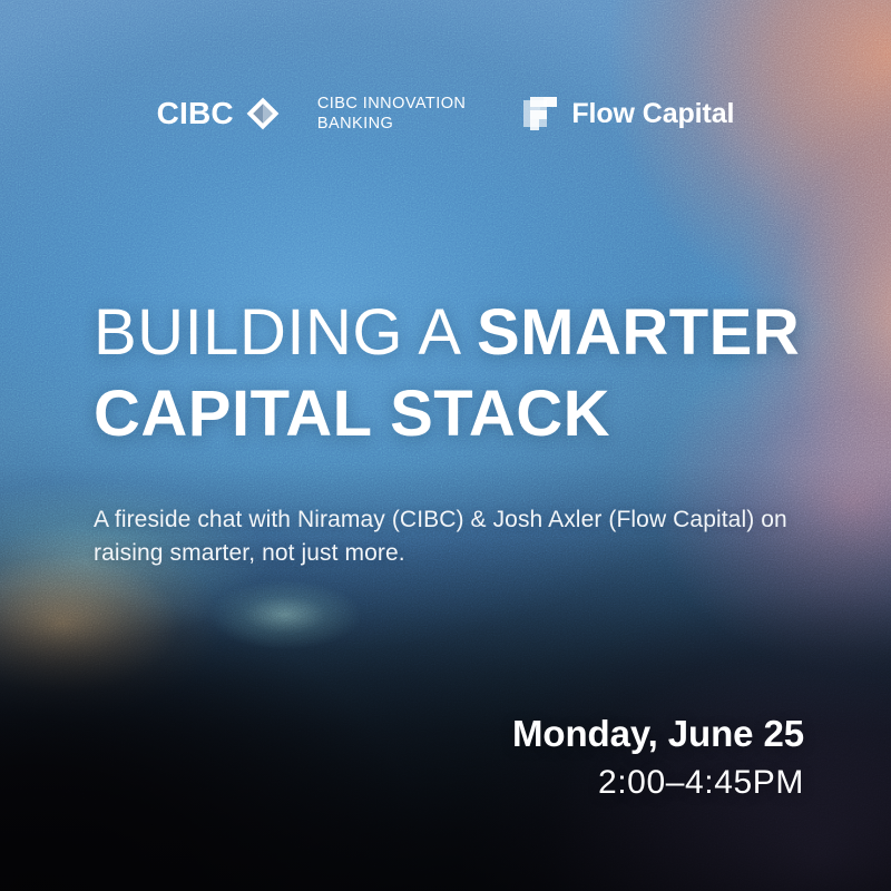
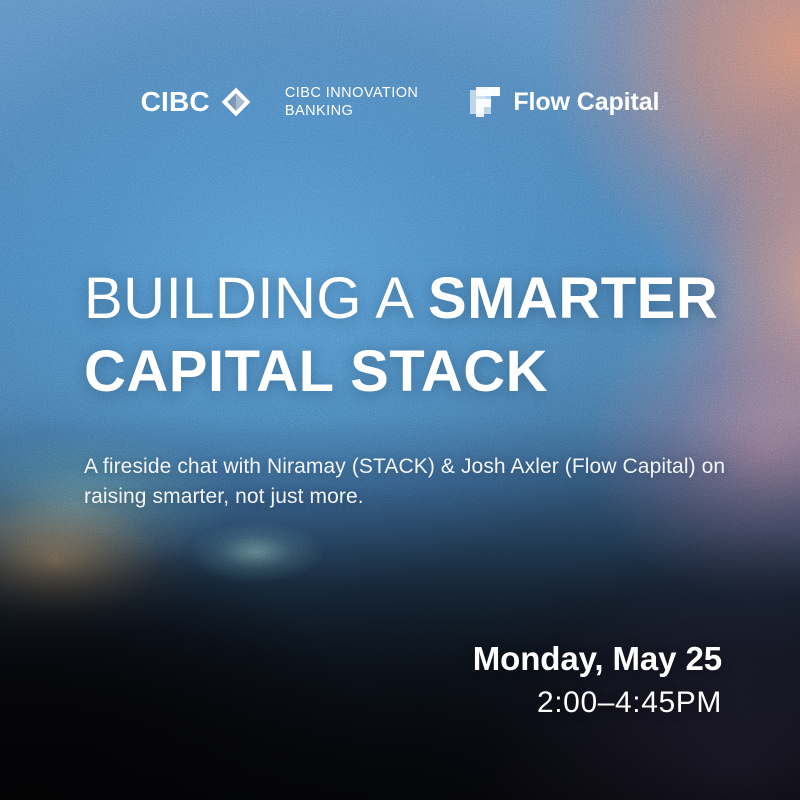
  CIBC
  CIBC INNOVATION
  BANKING
  Flow Capital
  BUILDING A SMARTER
  CAPITAL STACK
- A fireside chat with Niramay (CIBC) & Josh Axler (Flow Capital) on raising smarter, not just more.
+ A fireside chat with Niramay (STACK) & Josh Axler (Flow Capital) on raising smarter, not just more.
- Monday, June 25
+ Monday, May 25
  2:00–4:45PM
